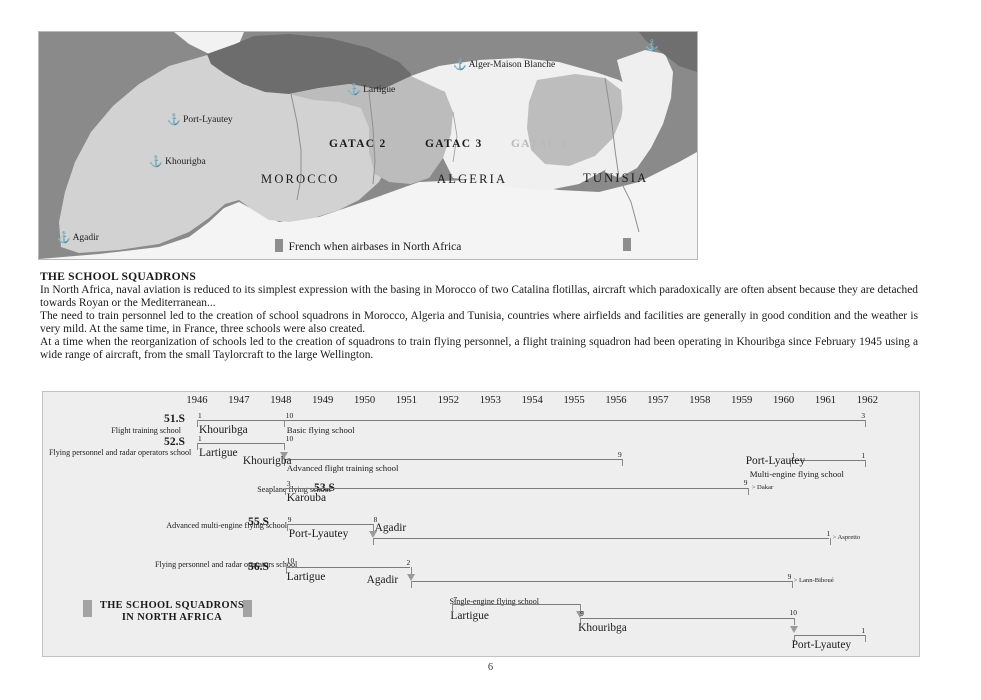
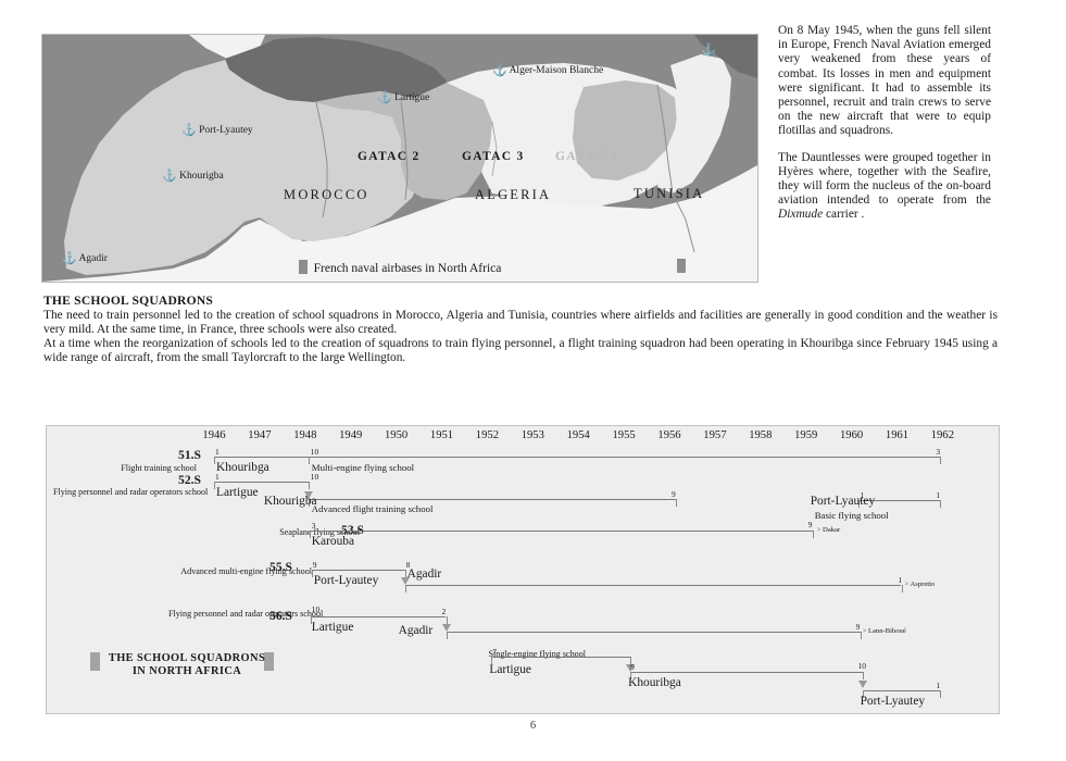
  ⚓ Alger-Maison Blanche
  ⚓ Lartigue
  ⚓ Port-Lyautey
  ⚓ Khourigba
  ⚓ Agadir
  ⚓
  MOROCCO
  ALGERIA
  TUNISIA
  GATAC 2
  GATAC 3
  GATAC 1
- French when airbases in North Africa
+ French naval airbases in North Africa
+ On 8 May 1945, when the guns fell silent in Europe, French Naval Aviation emerged very weakened from these years of combat. Its losses in men and equipment were significant. It had to assemble its personnel, recruit and train crews to serve on the new aircraft that were to equip flotillas and squadrons.
+ The Dauntlesses were grouped together in Hyères where, together with the Seafire, they will form the nucleus of the on-board aviation intended to operate from the Dixmude carrier .
  THE SCHOOL SQUADRONS
- In North Africa, naval aviation is reduced to its simplest expression with the basing in Morocco of two Catalina flotillas, aircraft which paradoxically are often absent because they are detached towards Royan or the Mediterranean...
  The need to train personnel led to the creation of school squadrons in Morocco, Algeria and Tunisia, countries where airfields and facilities are generally in good condition and the weather is very mild. At the same time, in France, three schools were also created.
  At a time when the reorganization of schools led to the creation of squadrons to train flying personnel, a flight training squadron had been operating in Khouribga since February 1945 using a wide range of aircraft, from the small Taylorcraft to the large Wellington.
  1946
  1947
  1948
  1949
  1950
  1951
  1952
  1953
  1954
  1955
  1956
  1957
  1958
  1959
  1960
  1961
  1962
  51.S
  Flight training school
  Khouribga
  1
  10
- Basic flying school
+ Multi-engine flying school
  3
  52.S
  Flying personnel and radar operators school
  Lartigue
  1
  10
  Khourigba
  Advanced flight training school
  9
  Port-Lyautey
- Multi-engine flying school
+ Basic flying school
  1
  1
  53.S
  Seaplane flying school
  Karouba
  3
  9
  55.S
  Advanced multi-engine flying school
  Port-Lyautey
  9
  8
  Agadir
  1
  56.S
  Flying personnel and radar operators schl
  Lartigue
  10
  2
  Agadir
  9
  Single-engine flying school
  Lartigue
  7
  Khouribga
  9
  Port-Lyautey
  10
  1
  THE SCHOOL SQUADRONS
  IN NORTH AFRICA
  6
